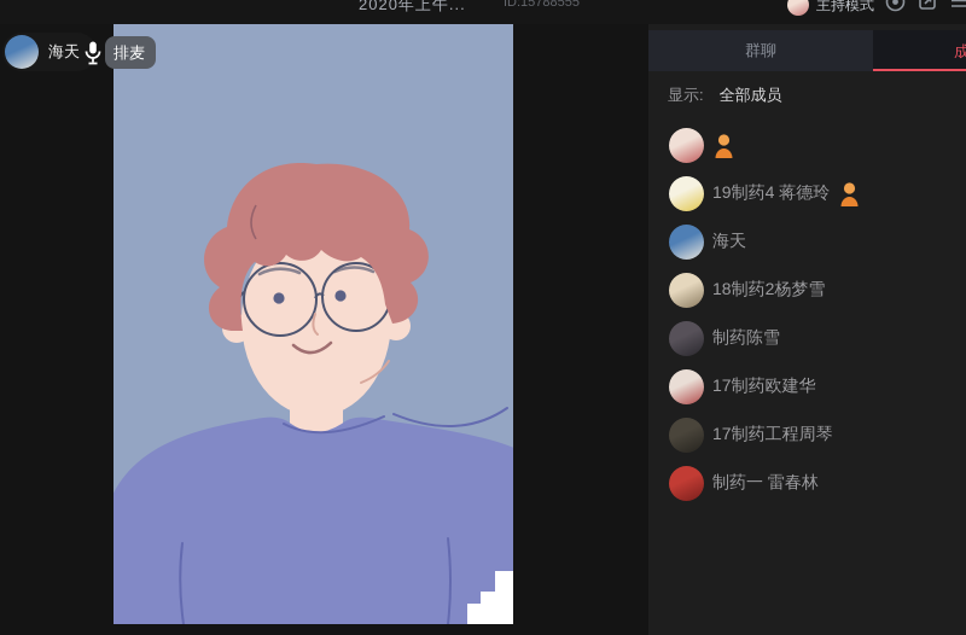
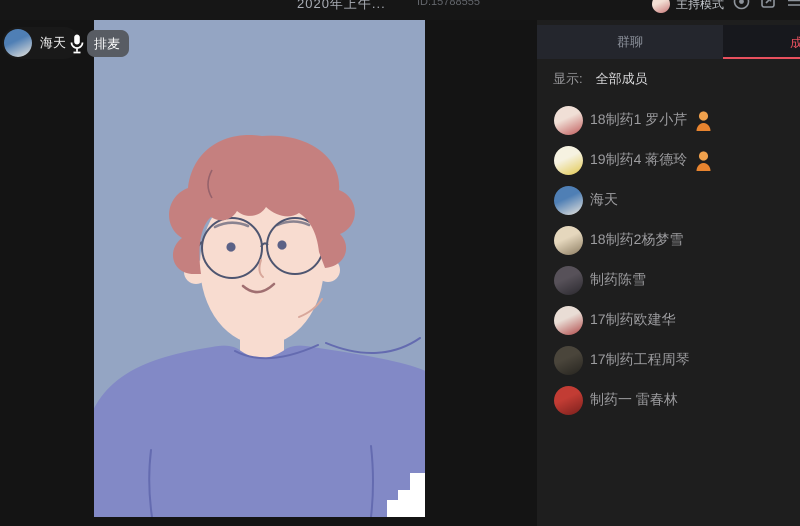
  2020年上午...
  ID:15788555
  主持模式
  海天
  排麦
  群聊
  显示:
  全部成员
+ 18制药1 罗小芹
  19制药4 蒋德玲
  海天
  18制药2杨梦雪
  制药陈雪
  17制药欧建华
  17制药工程周琴
  制药一 雷春林
